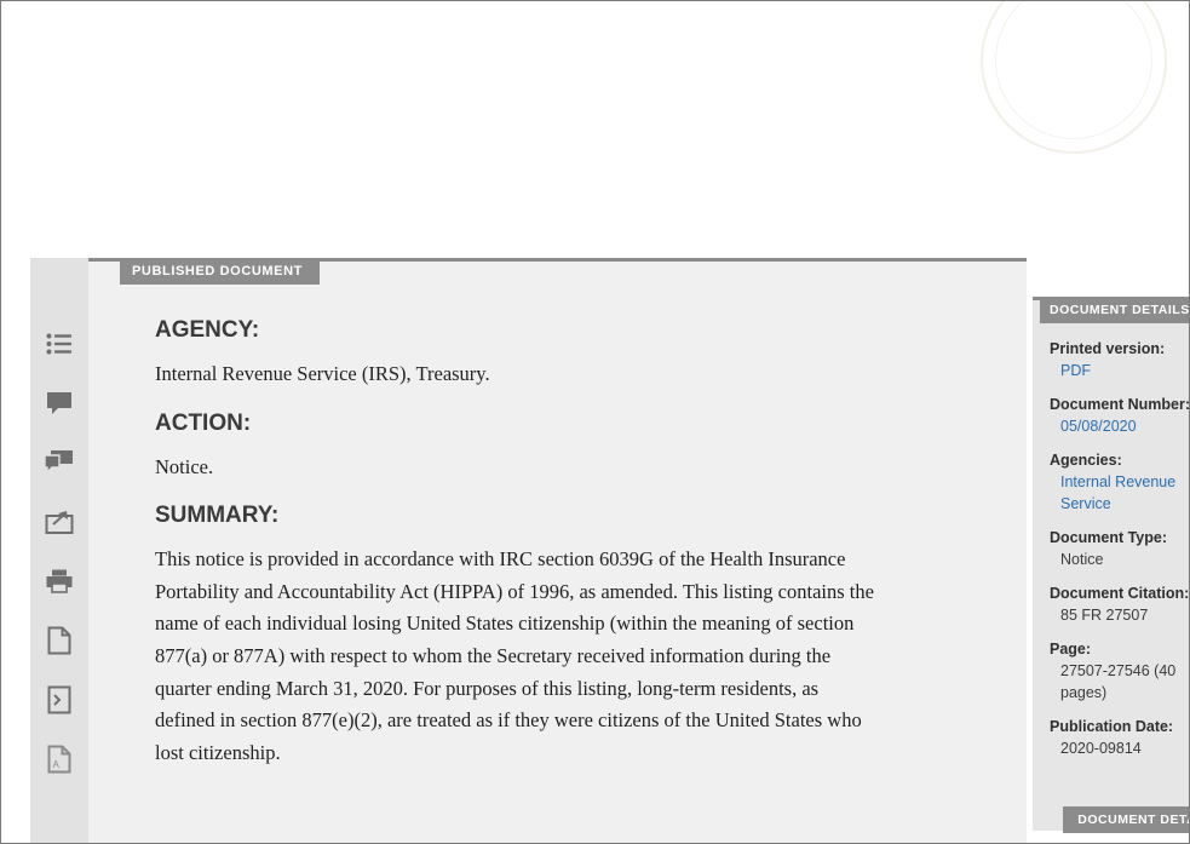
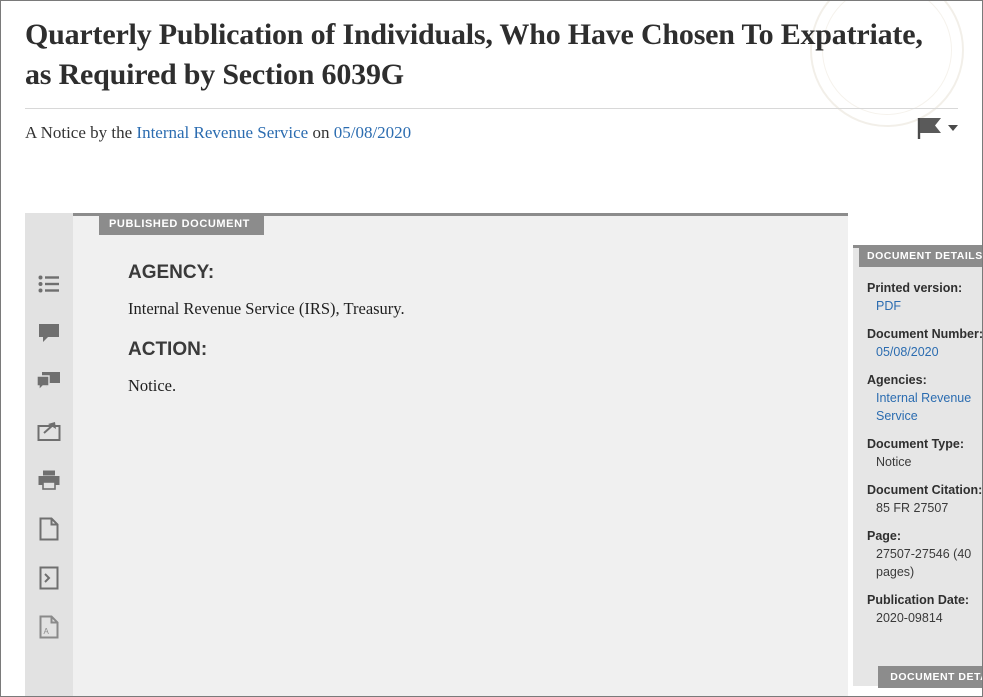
+ Quarterly Publication of Individuals, Who Have Chosen To Expatriate, as Required by Section 6039G
+ A Notice by the Internal Revenue Service on 05/08/2020
  A
  PUBLISHED DOCUMENT
  AGENCY:
  Internal Revenue Service (IRS), Treasury.
  ACTION:
  Notice.
- SUMMARY:
- This notice is provided in accordance with IRC section 6039G of the Health Insurance Portability and Accountability Act (HIPPA) of 1996, as amended. This listing contains the name of each individual losing United States citizenship (within the meaning of section 877(a) or 877A) with respect to whom the Secretary received information during the quarter ending March 31, 2020. For purposes of this listing, long-term residents, as defined in section 877(e)(2), are treated as if they were citizens of the United States who lost citizenship.
  DOCUMENT DETAILS
  Printed version:
  PDF
  Document Number:
  05/08/2020
  Agencies:
  Internal Revenue Service
  Document Type:
  Notice
  Document Citation:
  85 FR 27507
  Page:
  27507-27546 (40 pages)
  Publication Date:
  2020-09814
  DOCUMENT DET
